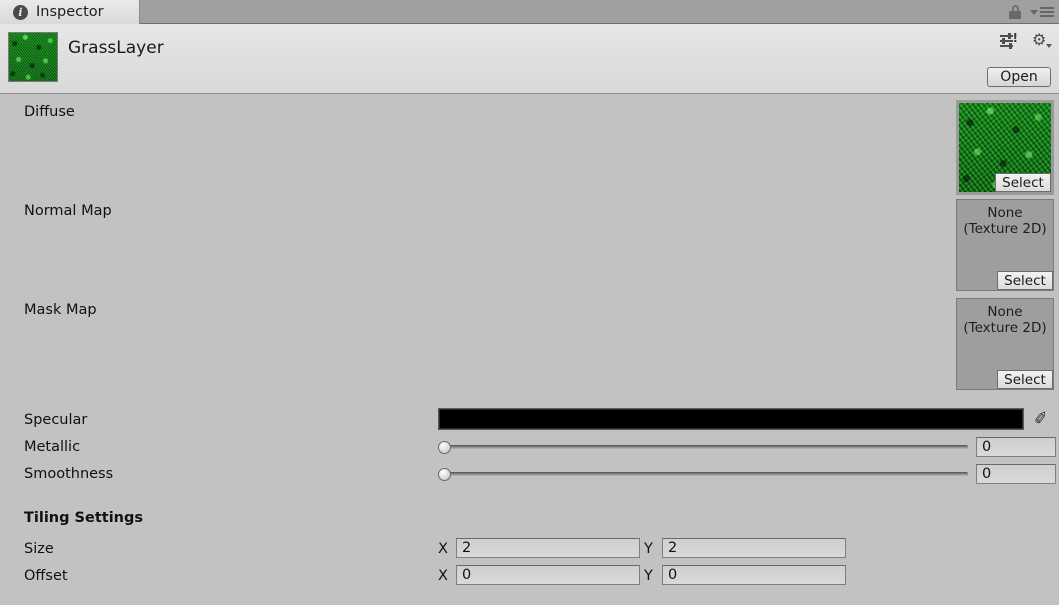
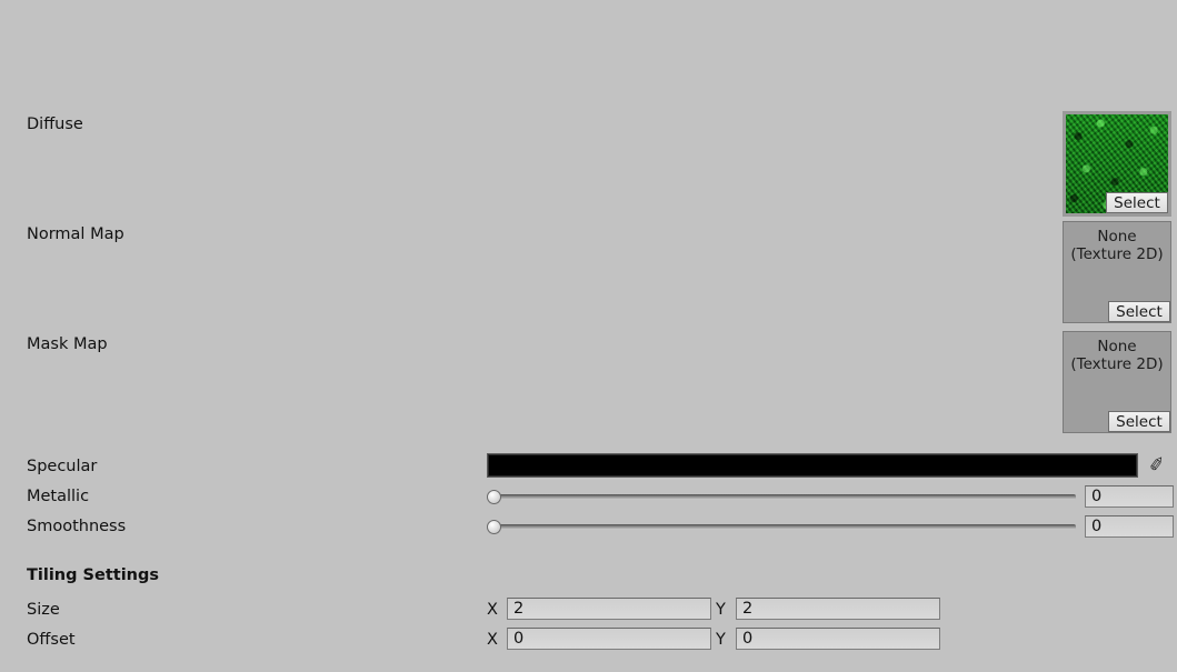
- i
- Inspector
- GrassLayer
- !
- ⚙
- Open
  Diffuse
  Select
  Normal Map
  None
  (Texture 2D)
  Select
  Mask Map
  None
  (Texture 2D)
  Select
  Specular
  Metallic
  0
  Smoothness
  0
  Tiling Settings
  Size
  X
  2
  Y
  2
  Offset
  X
  0
  Y
  0
